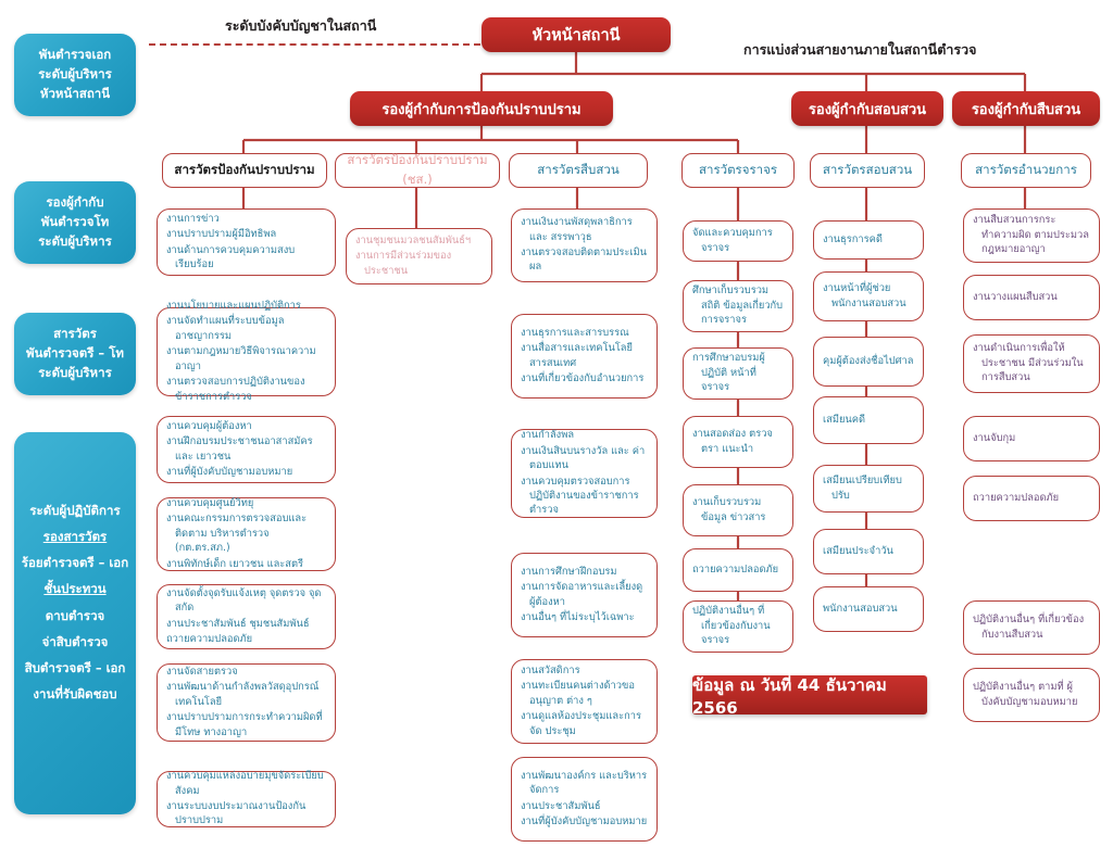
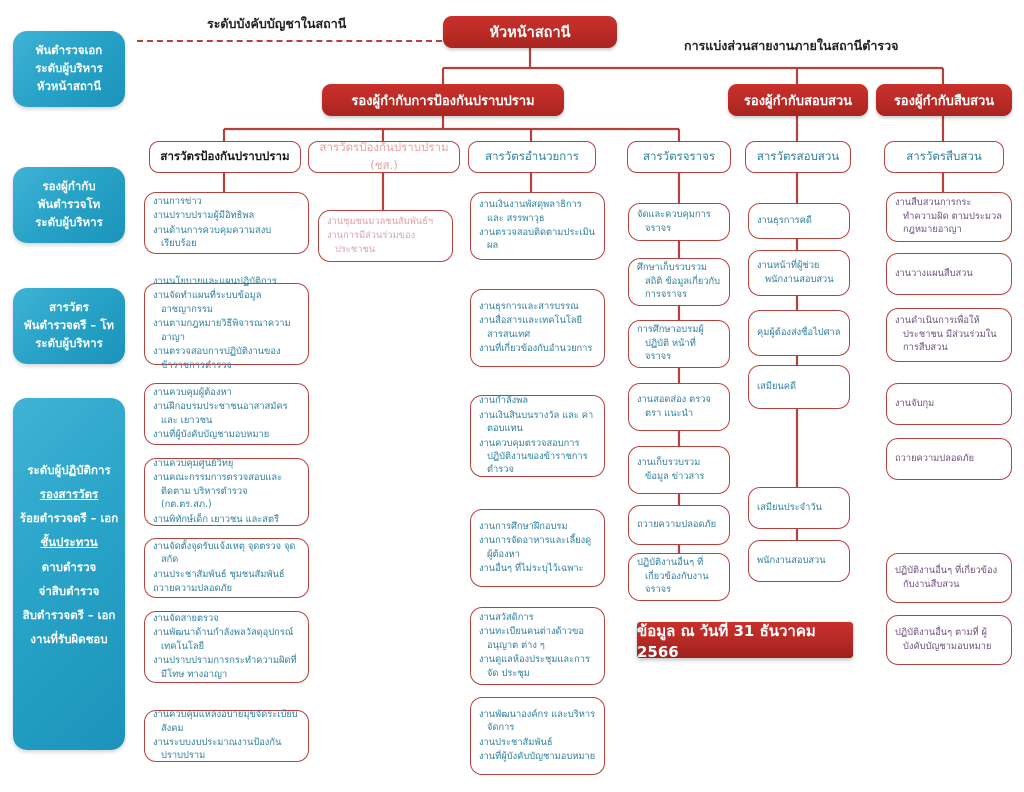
  ระดับบังคับบัญชาในสถานี
  การแบ่งส่วนสายงานภายในสถานีตำรวจ
  พันตำรวจเอก
  ระดับผู้บริหาร
  หัวหน้าสถานี
  รองผู้กำกับ
  พันตำรวจโท
  ระดับผู้บริหาร
  สารวัตร
  พันตำรวจตรี – โท
  ระดับผู้บริหาร
  ระดับผู้ปฏิบัติการ
  รองสารวัตร
  ร้อยตำรวจตรี – เอก
  ชั้นประทวน
  ดาบตำรวจ
  จ่าสิบตำรวจ
  สิบตำรวจตรี – เอก
  งานที่รับผิดชอบ
  หัวหน้าสถานี
  รองผู้กำกับการป้องกันปราบปราม
  รองผู้กำกับสอบสวน
  รองผู้กำกับสืบสวน
  สารวัตรป้องกันปราบปราม
  สารวัตรป้องกันปราบปราม (ชส.)
- สารวัตรสืบสวน
+ สารวัตรอำนวยการ
  สารวัตรจราจร
  สารวัตรสอบสวน
- สารวัตรอำนวยการ
+ สารวัตรสืบสวน
  งานการข่าว
  งานปราบปรามผู้มีอิทธิพล
  งานด้านการควบคุมความสงบเรียบร้อย
  งานนโยบายและแผนปฏิบัติการ
  งานจัดทำแผนที่ระบบข้อมูลอาชญากรรม
  งานตามกฎหมายวิธีพิจารณาความอาญา
  งานตรวจสอบการปฏิบัติงานของ ข้าราชการตำรวจ
  งานควบคุมผู้ต้องหา
  งานฝึกอบรมประชาชนอาสาสมัครและ เยาวชน
  งานที่ผู้บังคับบัญชามอบหมาย
  งานควบคุมศูนย์วิทยุ
  งานคณะกรรมการตรวจสอบและติดตาม บริหารตำรวจ (กต.ตร.สภ.)
  งานพิทักษ์เด็ก เยาวชน และสตรี
  งานจัดตั้งจุดรับแจ้งเหตุ จุดตรวจ จุดสกัด
  งานประชาสัมพันธ์ ชุมชนสัมพันธ์
  ถวายความปลอดภัย
  งานจัดสายตรวจ
  งานพัฒนาด้านกำลังพลวัสดุอุปกรณ์ เทคโนโลยี
  งานปราบปรามการกระทำความผิดที่มีโทษ ทางอาญา
  งานควบคุมแหล่งอบายมุขจัดระเบียบสังคม
  งานระบบงบประมาณงานป้องกันปราบปราม
  งานชุมชนมวลชนสัมพันธ์ฯ
  งานการมีส่วนร่วมของประชาชน
  งานเงินงานพัสดุพลาธิการและ สรรพาวุธ
  งานตรวจสอบติดตามประเมินผล
  งานธุรการและสารบรรณ
  งานสื่อสารและเทคโนโลยี สารสนเทศ
  งานที่เกี่ยวข้องกับอำนวยการ
  งานกำลังพล
  งานเงินสินบนรางวัล และ ค่าตอบแทน
  งานควบคุมตรวจสอบการ ปฏิบัติงานของข้าราชการตำรวจ
  งานการศึกษาฝึกอบรม
  งานการจัดอาหารและเลี้ยงดู ผู้ต้องหา
  งานอื่นๆ ที่ไม่ระบุไว้เฉพาะ
  งานสวัสดิการ
  งานทะเบียนคนต่างด้าวขออนุญาต ต่าง ๆ
  งานดูแลห้องประชุมและการจัด ประชุม
  งานพัฒนาองค์กร และบริหาร จัดการ
  งานประชาสัมพันธ์
  งานที่ผู้บังคับบัญชามอบหมาย
  จัดและควบคุมการจราจร
  ศึกษาเก็บรวบรวมสถิติ ข้อมูลเกี่ยวกับการจราจร
  การศึกษาอบรมผู้ปฏิบัติ หน้าที่จราจร
  งานสอดส่อง ตรวจตรา แนะนำ
  งานเก็บรวบรวมข้อมูล ข่าวสาร
  ถวายความปลอดภัย
  ปฏิบัติงานอื่นๆ ที่ เกี่ยวข้องกับงานจราจร
  งานธุรการคดี
  งานหน้าที่ผู้ช่วย พนักงานสอบสวน
  คุมผู้ต้องส่งชื่อไปศาล
  เสมียนคดี
- เสมียนเปรียบเทียบปรับ
  เสมียนประจำวัน
  พนักงานสอบสวน
  งานสืบสวนการกระทำความผิด ตามประมวลกฎหมายอาญา
  งานวางแผนสืบสวน
  งานดำเนินการเพื่อให้ประชาชน มีส่วนร่วมในการสืบสวน
  งานจับกุม
  ถวายความปลอดภัย
  ปฏิบัติงานอื่นๆ ที่เกี่ยวข้อง กับงานสืบสวน
  ปฏิบัติงานอื่นๆ ตามที่ ผู้บังคับบัญชามอบหมาย
- ข้อมูล ณ วันที่ 44 ธันวาคม 2566
+ ข้อมูล ณ วันที่ 31 ธันวาคม 2566
